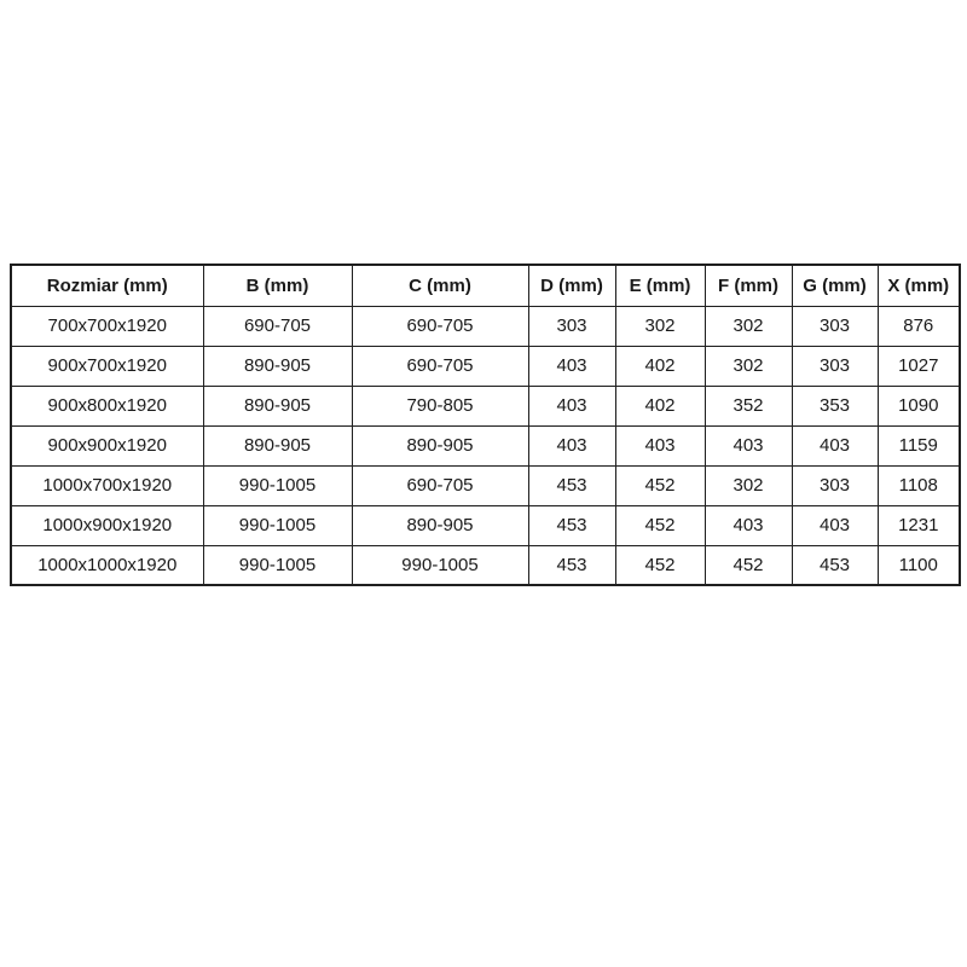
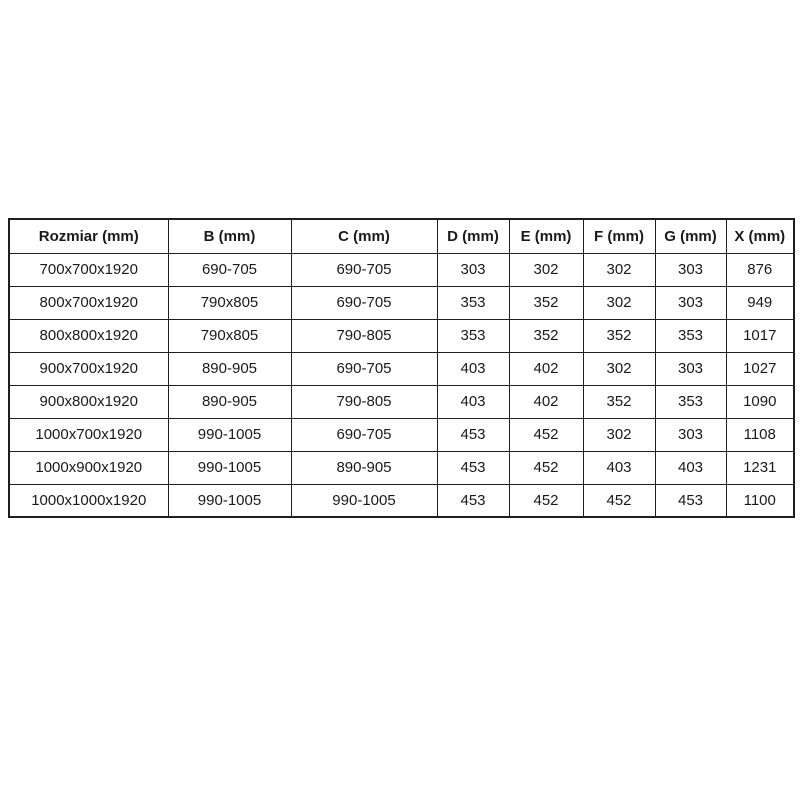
  Rozmiar (mm)	B (mm)	C (mm)	D (mm)	E (mm)	F (mm)	G (mm)	X (mm)
  700x700x1920	690-705	690-705	303	302	302	303	876
+ 800x700x1920	790x805	690-705	353	352	302	303	949
+ 800x800x1920	790x805	790-805	353	352	352	353	1017
  900x700x1920	890-905	690-705	403	402	302	303	1027
  900x800x1920	890-905	790-805	403	402	352	353	1090
- 900x900x1920	890-905	890-905	403	403	403	403	1159
  1000x700x1920	990-1005	690-705	453	452	302	303	1108
  1000x900x1920	990-1005	890-905	453	452	403	403	1231
  1000x1000x1920	990-1005	990-1005	453	452	452	453	1100
